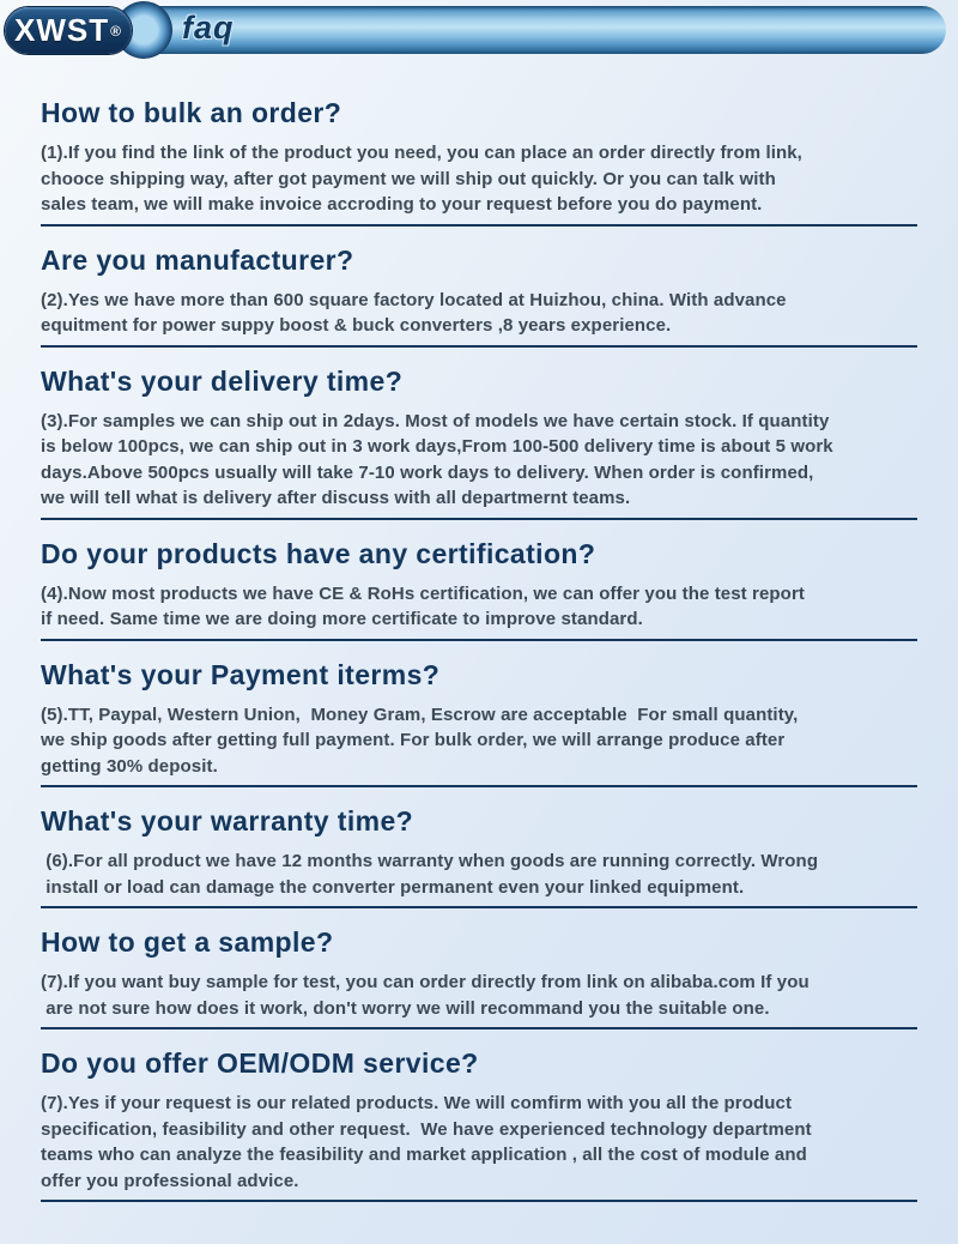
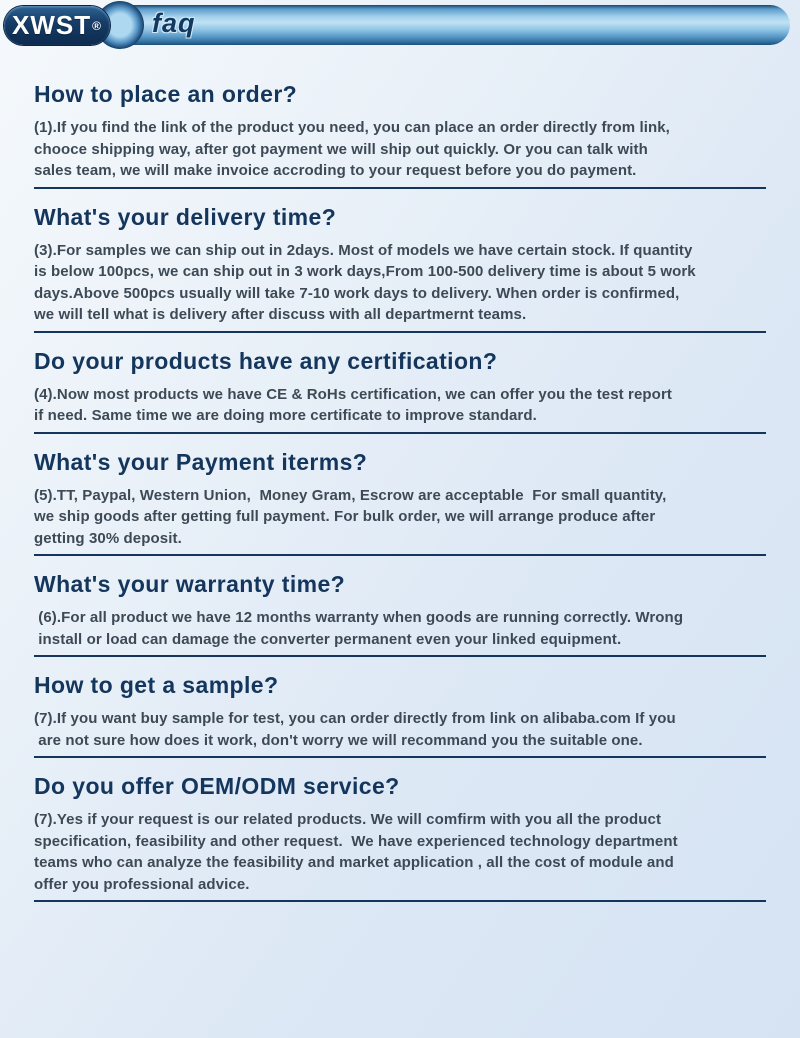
  XWST
  ®
  faq
- How to bulk an order?
+ How to place an order?
  (1).If you find the link of the product you need, you can place an order directly from link,
  chooce shipping way, after got payment we will ship out quickly. Or you can talk with
  sales team, we will make invoice accroding to your request before you do payment.
- Are you manufacturer?
- (2).Yes we have more than 600 square factory located at Huizhou, china. With advance
- equitment for power suppy boost & buck converters ,8 years experience.
  What's your delivery time?
  (3).For samples we can ship out in 2days. Most of models we have certain stock. If quantity
  is below 100pcs, we can ship out in 3 work days,From 100-500 delivery time is about 5 work
  days.Above 500pcs usually will take 7-10 work days to delivery. When order is confirmed,
  we will tell what is delivery after discuss with all departmernt teams.
  Do your products have any certification?
  (4).Now most products we have CE & RoHs certification, we can offer you the test report
  if need. Same time we are doing more certificate to improve standard.
  What's your Payment iterms?
  (5).TT, Paypal, Western Union, Money Gram, Escrow are acceptable For small quantity,
  we ship goods after getting full payment. For bulk order, we will arrange produce after
  getting 30% deposit.
  What's your warranty time?
  (6).For all product we have 12 months warranty when goods are running correctly. Wrong
  install or load can damage the converter permanent even your linked equipment.
  How to get a sample?
  (7).If you want buy sample for test, you can order directly from link on alibaba.com If you
  are not sure how does it work, don't worry we will recommand you the suitable one.
  Do you offer OEM/ODM service?
  (7).Yes if your request is our related products. We will comfirm with you all the product
  specification, feasibility and other request. We have experienced technology department
  teams who can analyze the feasibility and market application , all the cost of module and
  offer you professional advice.
